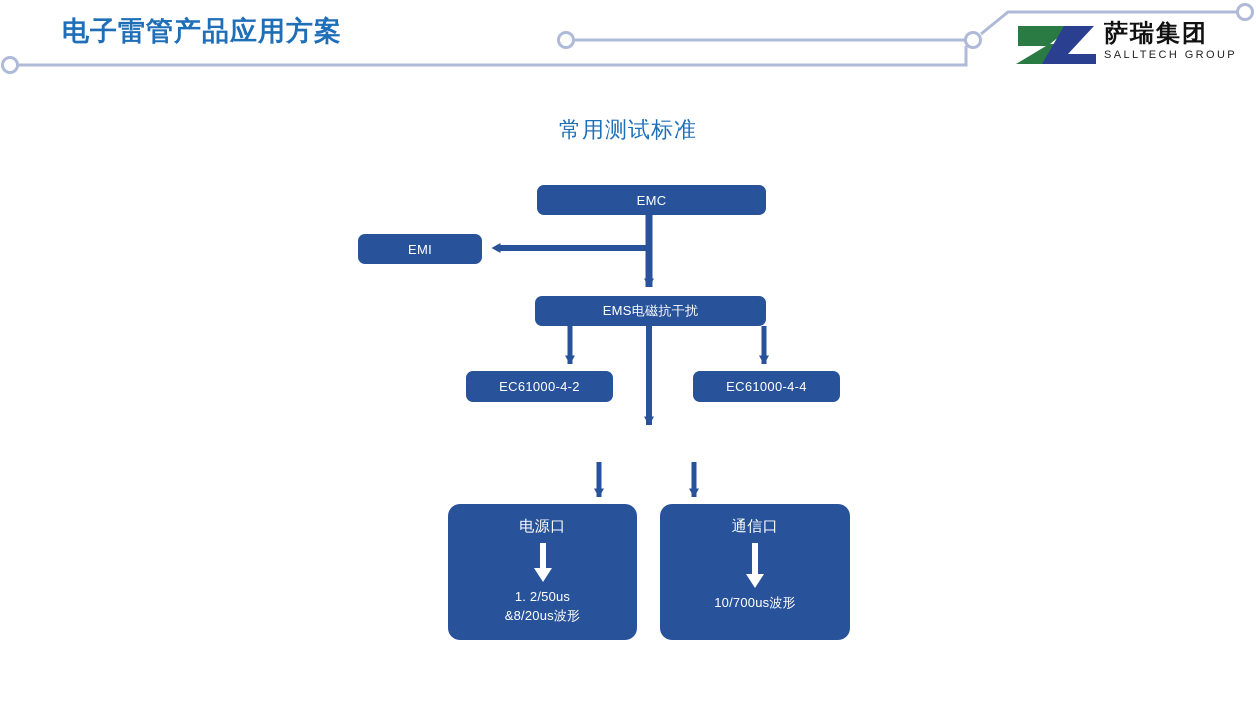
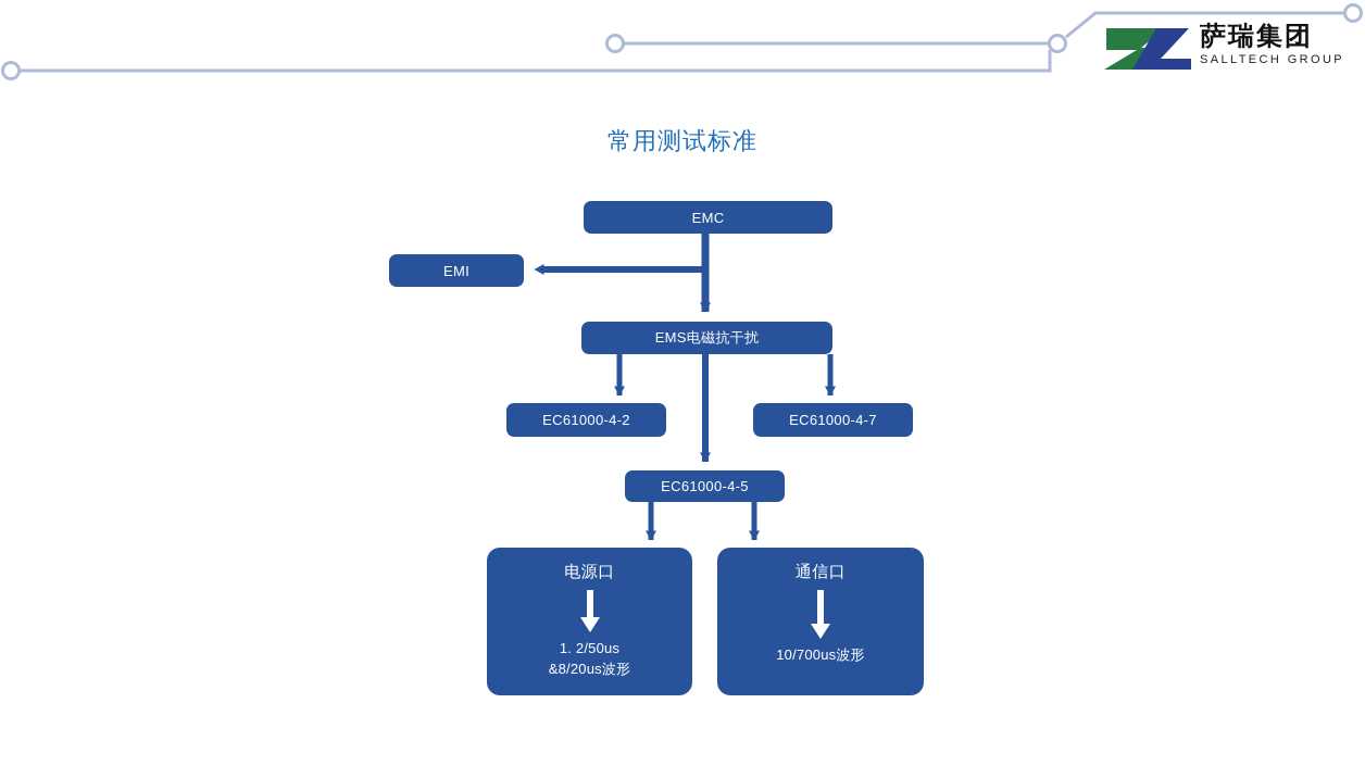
- 电子雷管产品应用方案
  萨瑞集团
  SALLTECH GROUP
  常用测试标准
  EMC
  EMI
  EMS电磁抗干扰
  EC61000-4-2
- EC61000-4-4
+ EC61000-4-7
+ EC61000-4-5
  电源口
  1. 2/50us
  &8/20us波形
  通信口
  10/700us波形
